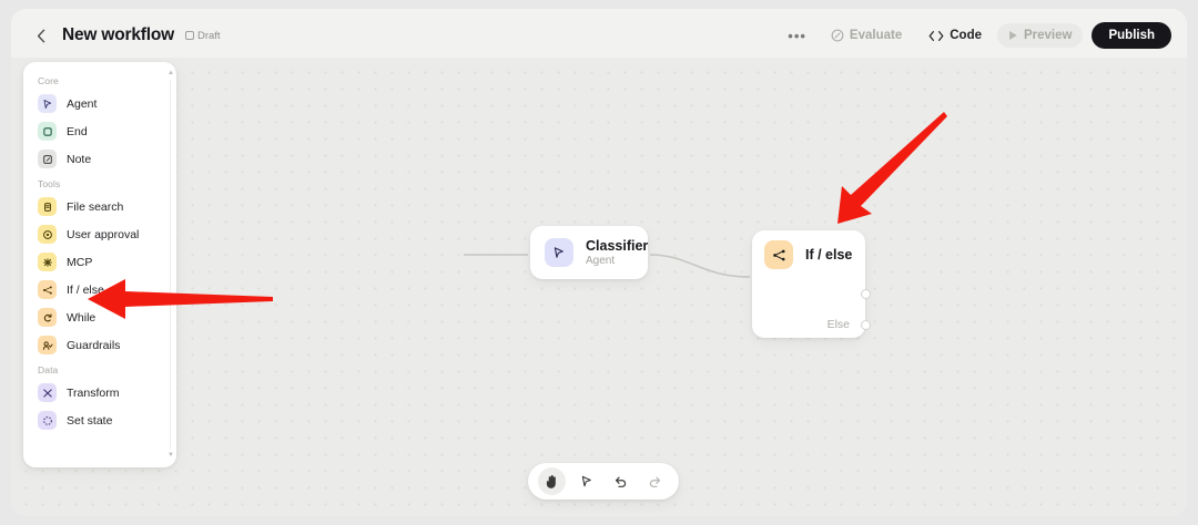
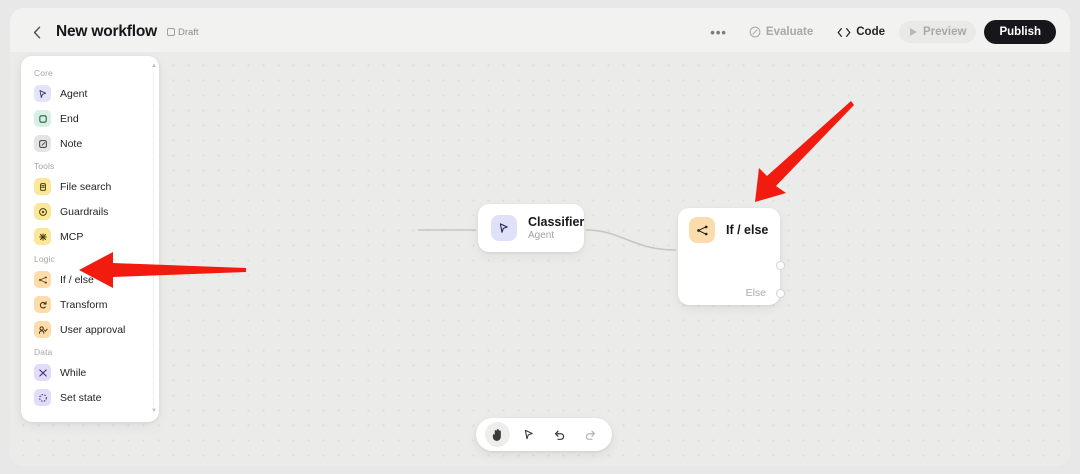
  New workflow
  Draft
  •••
  Evaluate
  Code
  Preview
  Publish
  Core
  Agent
  End
  Note
  Tools
  File search
- User approval
+ Guardrails
  MCP
+ Logic
  If / else
- While
+ Transform
- Guardrails
+ User approval
  Data
- Transform
+ While
  Set state
  Classifier
  Agent
  If / else
  Else
